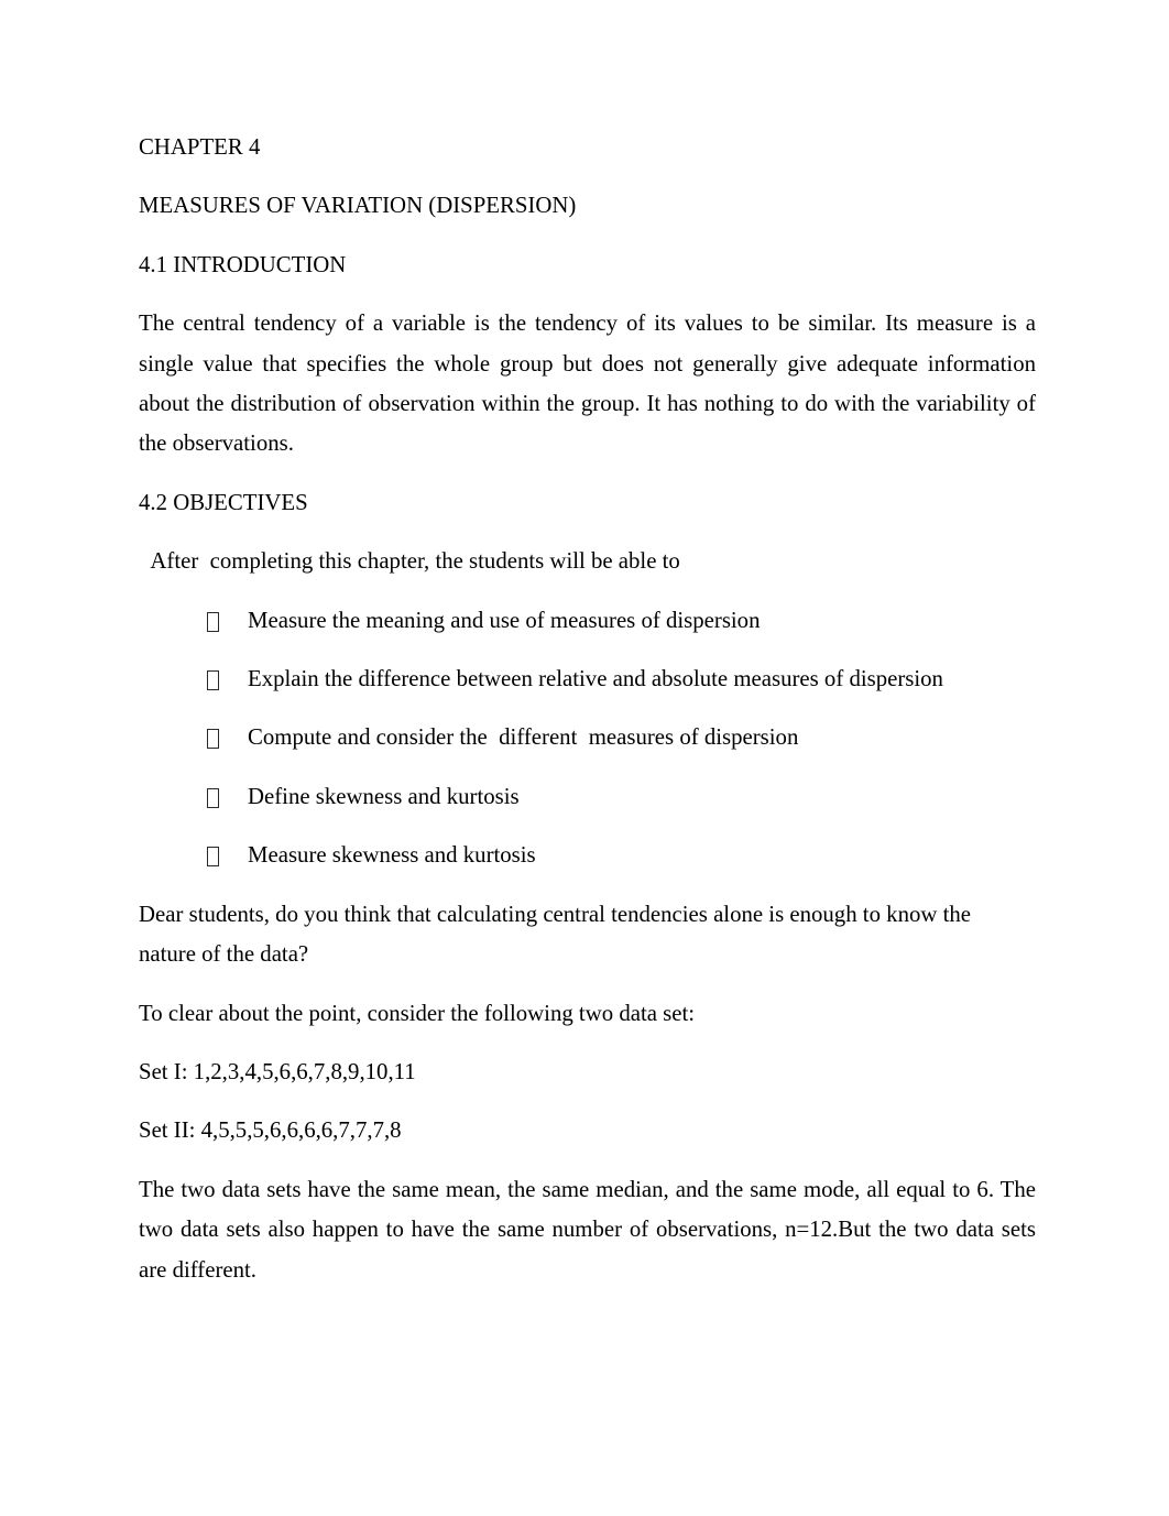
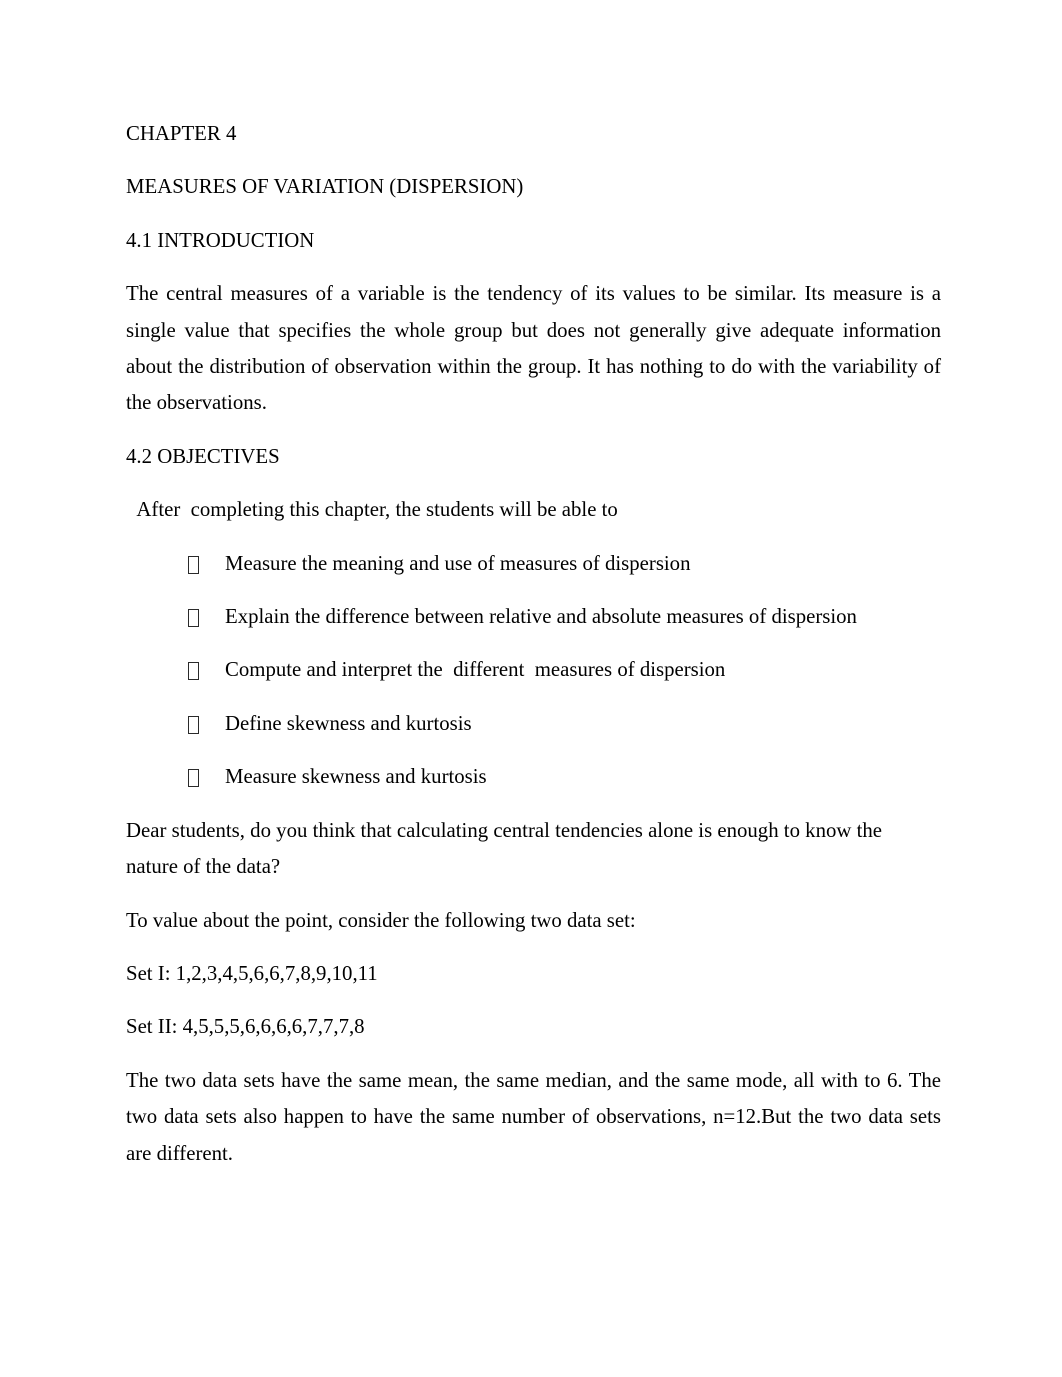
  CHAPTER 4
  MEASURES OF VARIATION (DISPERSION)
  4.1 INTRODUCTION
- The central tendency of a variable is the tendency of its values to be similar. Its measure is a single value that specifies the whole group but does not generally give adequate information about the distribution of observation within the group. It has nothing to do with the variability of the observations.
+ The central measures of a variable is the tendency of its values to be similar. Its measure is a single value that specifies the whole group but does not generally give adequate information about the distribution of observation within the group. It has nothing to do with the variability of the observations.
  4.2 OBJECTIVES
  After completing this chapter, the students will be able to
  Measure the meaning and use of measures of dispersion
  Explain the difference between relative and absolute measures of dispersion
- Compute and consider the different measures of dispersion
+ Compute and interpret the different measures of dispersion
  Define skewness and kurtosis
  Measure skewness and kurtosis
  Dear students, do you think that calculating central tendencies alone is enough to know the
  nature of the data?
- To clear about the point, consider the following two data set:
+ To value about the point, consider the following two data set:
  Set I: 1,2,3,4,5,6,6,7,8,9,10,11
  Set II: 4,5,5,5,6,6,6,6,7,7,7,8
- The two data sets have the same mean, the same median, and the same mode, all equal to 6. The two data sets also happen to have the same number of observations, n=12.But the two data sets are different.
+ The two data sets have the same mean, the same median, and the same mode, all with to 6. The two data sets also happen to have the same number of observations, n=12.But the two data sets are different.
